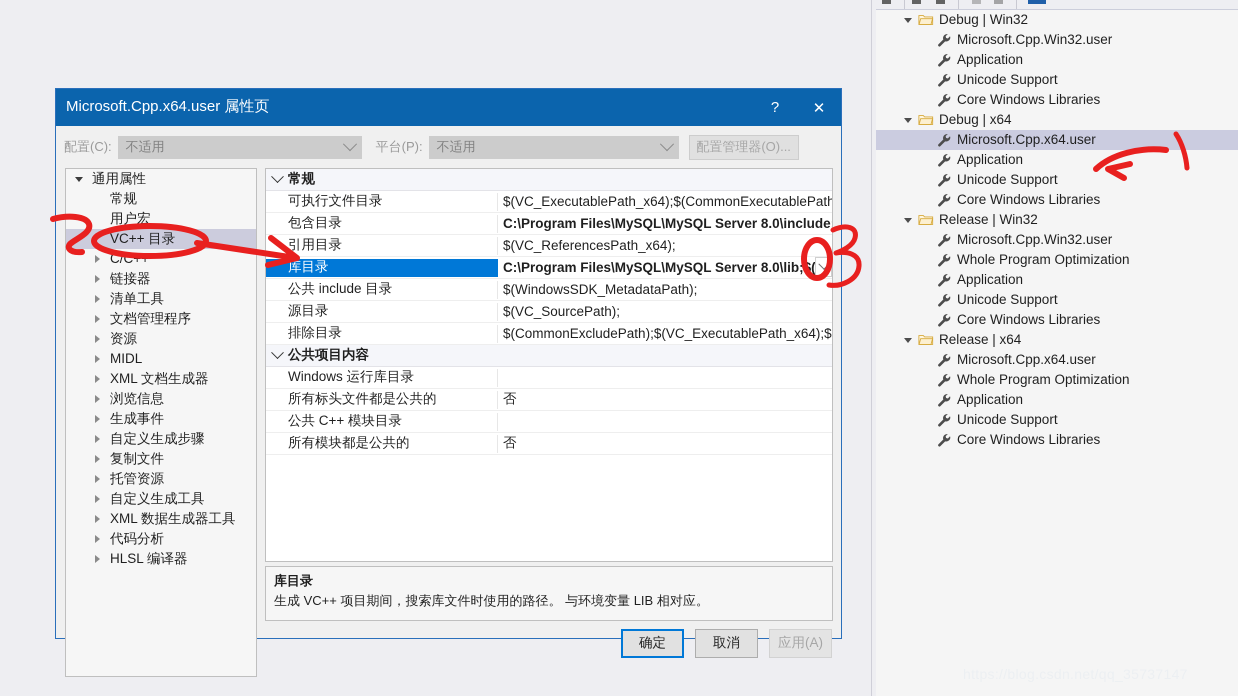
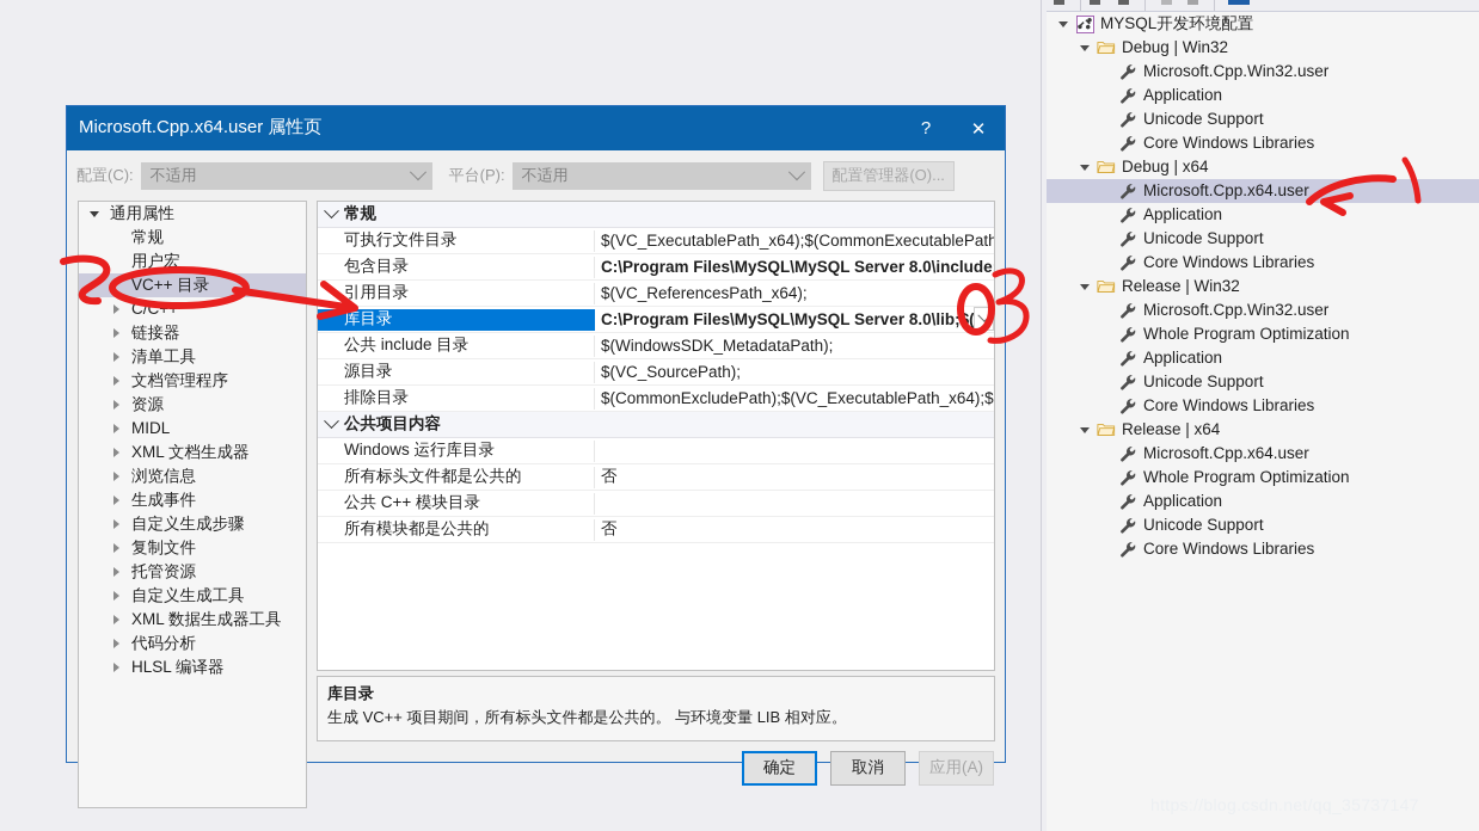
+ MYSQL开发环境配置
  Debug | Win32
  Microsoft.Cpp.Win32.user
  Application
  Unicode Support
  Core Windows Libraries
  Debug | x64
  Microsoft.Cpp.x64.user
  Application
  Unicode Support
  Core Windows Libraries
  Release | Win32
  Microsoft.Cpp.Win32.user
  Whole Program Optimization
  Application
  Unicode Support
  Core Windows Libraries
  Release | x64
  Microsoft.Cpp.x64.user
  Whole Program Optimization
  Application
  Unicode Support
  Core Windows Libraries
  Microsoft.Cpp.x64.user 属性页
  ?
  ✕
  配置(C):
  不适用
  平台(P):
  不适用
  配置管理器(O)...
  通用属性
  常规
  用户宏
  VC++ 目录
  链接器
  清单工具
  文档管理程序
  资源
  MIDL
  XML 文档生成器
  浏览信息
  生成事件
  自定义生成步骤
  复制文件
  托管资源
  自定义生成工具
  XML 数据生成器工具
  代码分析
  HLSL 编译器
  常规
  可执行文件目录
  $(VC_ExecutablePath_x64);$(CommonExecutablePath
  包含目录
  C:\Program Files\MySQL\MySQL Server 8.0\include
  引用目录
  $(VC_ReferencesPath_x64);
  库目录
  C:\Program Files\MySQL\MySQL Server 8.0\lib;(
  公共 include 目录
  $(WindowsSDK_MetadataPath);
  源目录
  $(VC_SourcePath);
  排除目录
  $(CommonExcludePath);$(VC_ExecutablePath_x64);$
  公共项目内容
  Windows 运行库目录
  所有标头文件都是公共的
  否
  公共 C++ 模块目录
  所有模块都是公共的
  否
  库目录
- 生成 VC++ 项目期间，搜索库文件时使用的路径。 与环境变量 LIB 相对应。
+ 生成 VC++ 项目期间，所有标头文件都是公共的。 与环境变量 LIB 相对应。
  确定
  取消
  应用(A)
